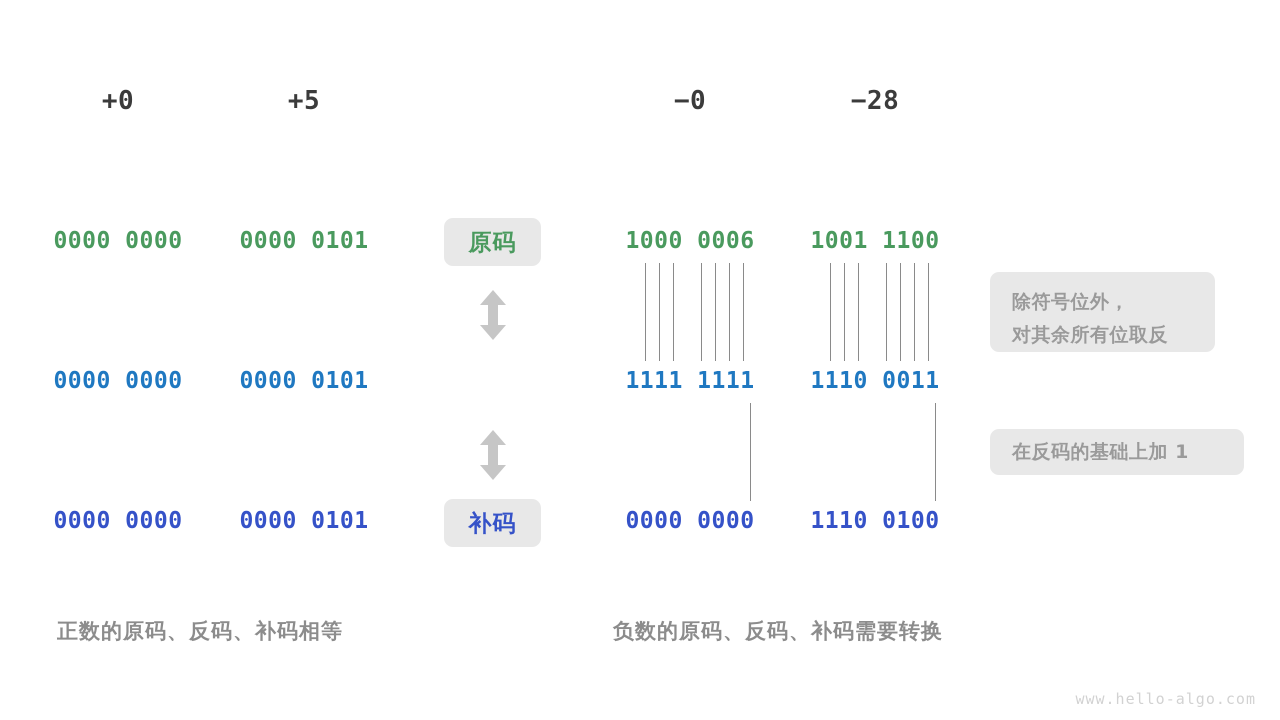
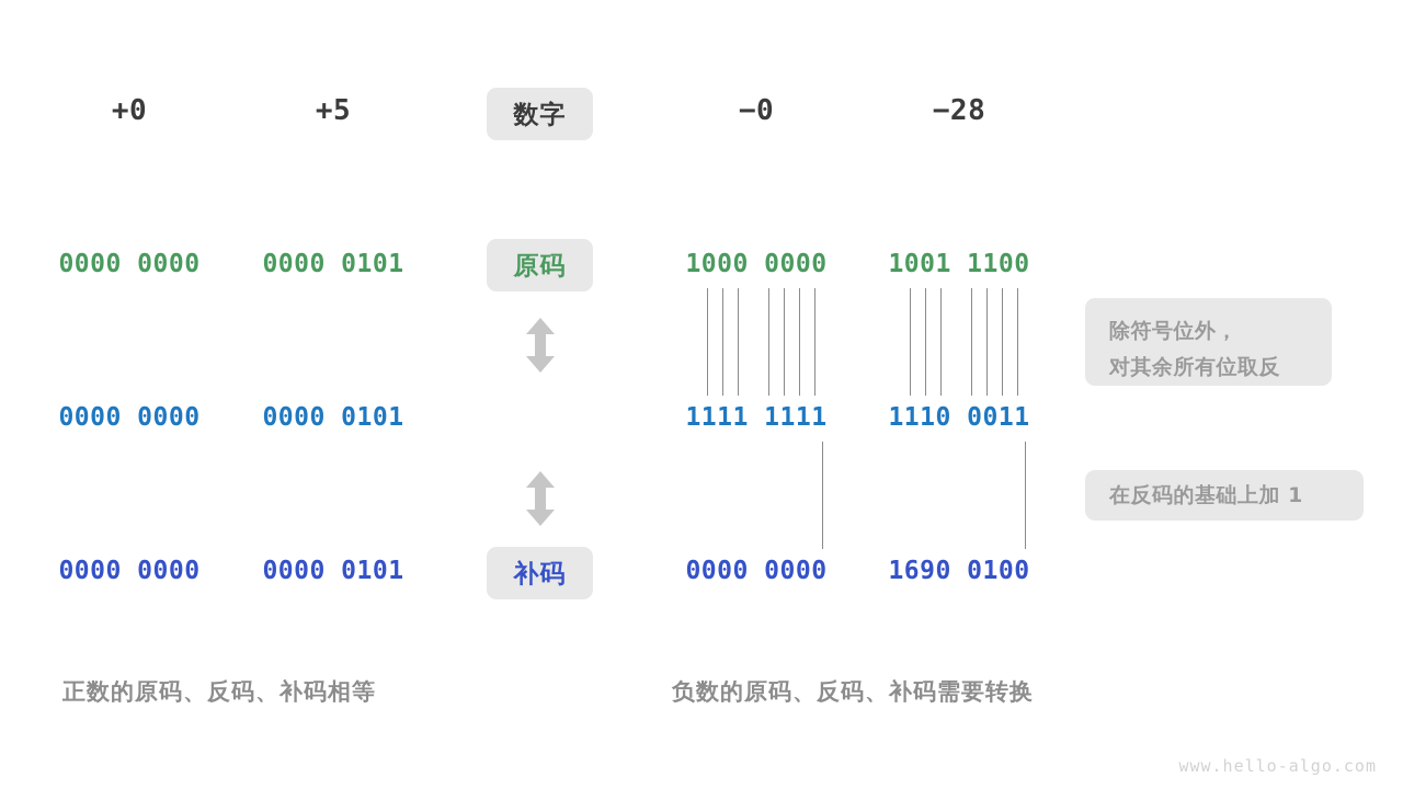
  +0
  +5
+ 数字
  −0
  −28
  0000 0000
  0000 0101
  原码
- 1000 0006
+ 1000 0000
  1001 1100
  0000 0000
  0000 0101
  1111 1111
  1110 0011
  0000 0000
  0000 0101
  补码
  0000 0000
- 1110 0100
+ 1690 0100
  除符号位外，
  对其余所有位取反
  在反码的基础上加 1
  正数的原码、反码、补码相等
  负数的原码、反码、补码需要转换
  www.hello-algo.com
